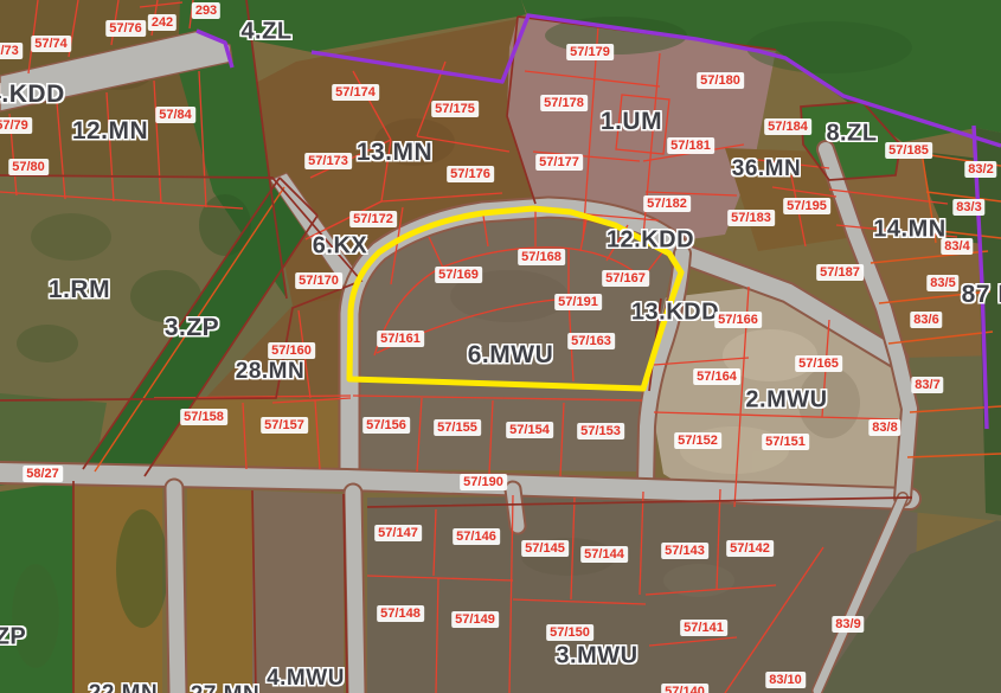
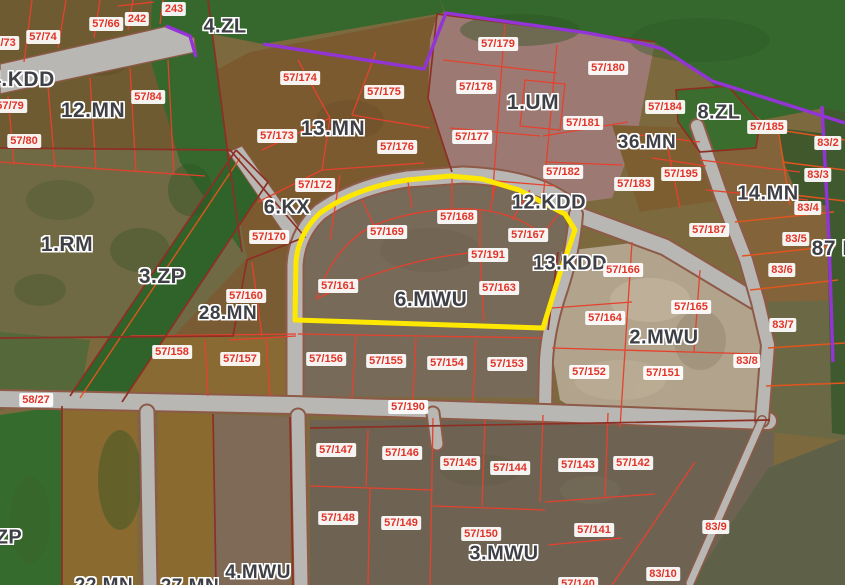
  4.ZL
  .KDD
  12.MN
  13.MN
  1.UM
  36.MN
  8.ZL
  14.MN
  1.RM
  3.ZP
  6.KX
  28.MN
  12.KDD
  13.KDD
  6.MWU
  2.MWU
  3.MWU
  4.MWU
  ZP
  57/74
- 57/76
+ 57/66
  242
- 293
+ 243
  57/84
  7/79
  57/80
  57/174
  57/175
  57/173
  57/176
  57/172
  57/170
  57/160
  57/158
  57/157
  58/27
  57/179
  57/180
  57/178
  57/181
  57/177
  57/182
  57/183
  57/184
  57/185
  57/195
  83/2
  83/3
  83/4
  83/5
  83/6
  57/187
  57/168
  57/169
  57/167
  57/191
  57/161
  57/163
  57/166
  57/164
  57/165
  83/7
  57/152
  57/151
  83/8
  57/156
  57/155
  57/154
  57/153
  57/190
  57/147
  57/146
  57/145
  57/144
  57/143
  57/142
  57/148
  57/149
  57/150
  57/141
  83/9
  83/10
  57/140
